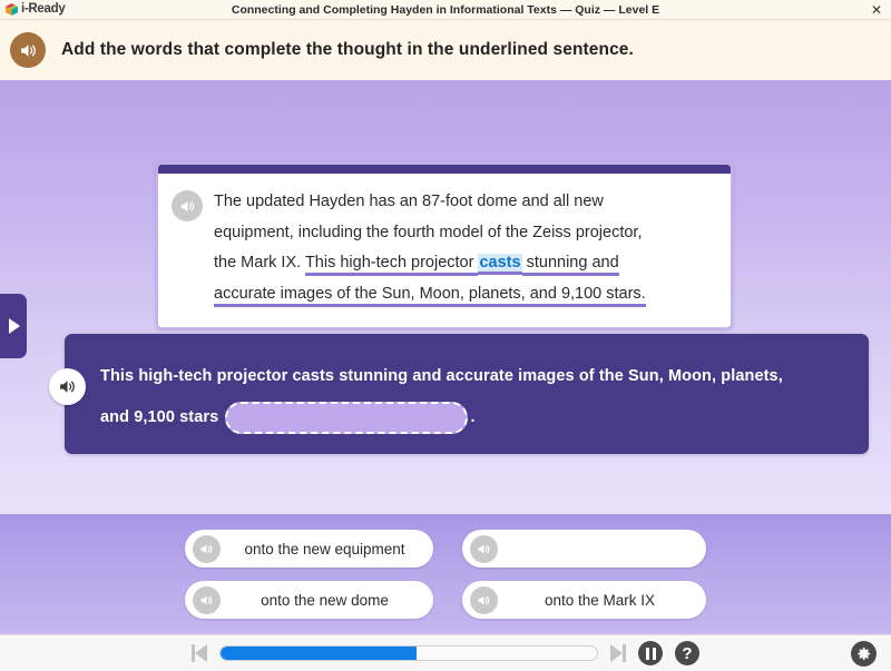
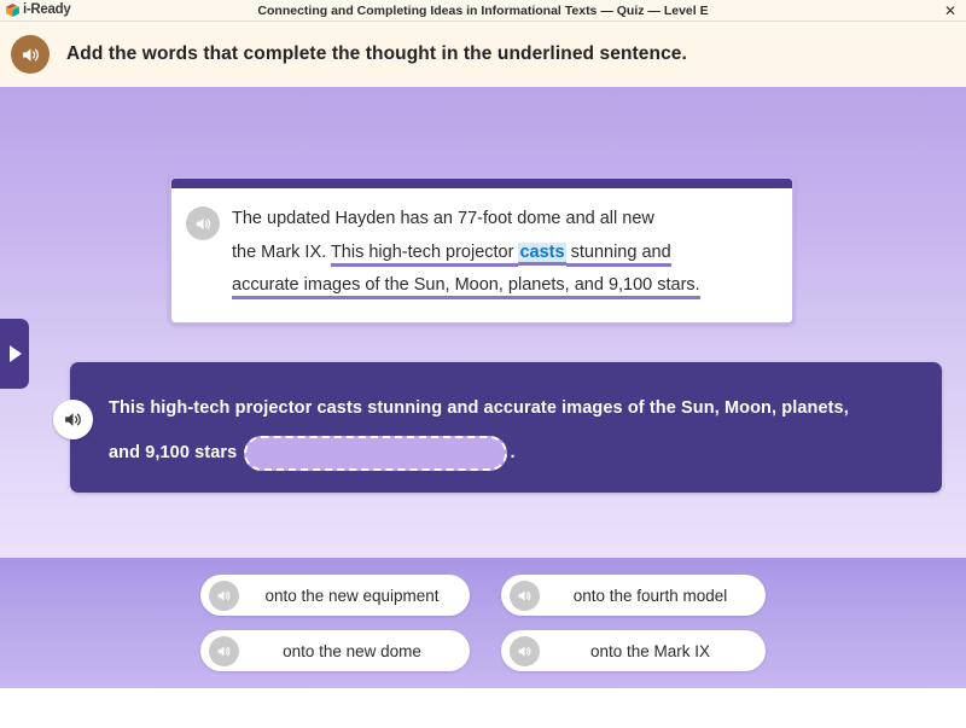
  i-Ready
- Connecting and Completing Hayden in Informational Texts — Quiz — Level E
+ Connecting and Completing Ideas in Informational Texts — Quiz — Level E
  ✕
  Add the words that complete the thought in the underlined sentence.
- The updated Hayden has an 87-foot dome and all new
+ The updated Hayden has an 77-foot dome and all new
- equipment, including the fourth model of the Zeiss projector,
  the Mark IX. This high-tech projector casts stunning and
  accurate images of the Sun, Moon, planets, and 9,100 stars.
  This high-tech projector casts stunning and accurate images of the Sun, Moon, planets,
  and 9,100 stars .
  onto the new equipment
+ onto the fourth model
  onto the new dome
  onto the Mark IX
- ?
